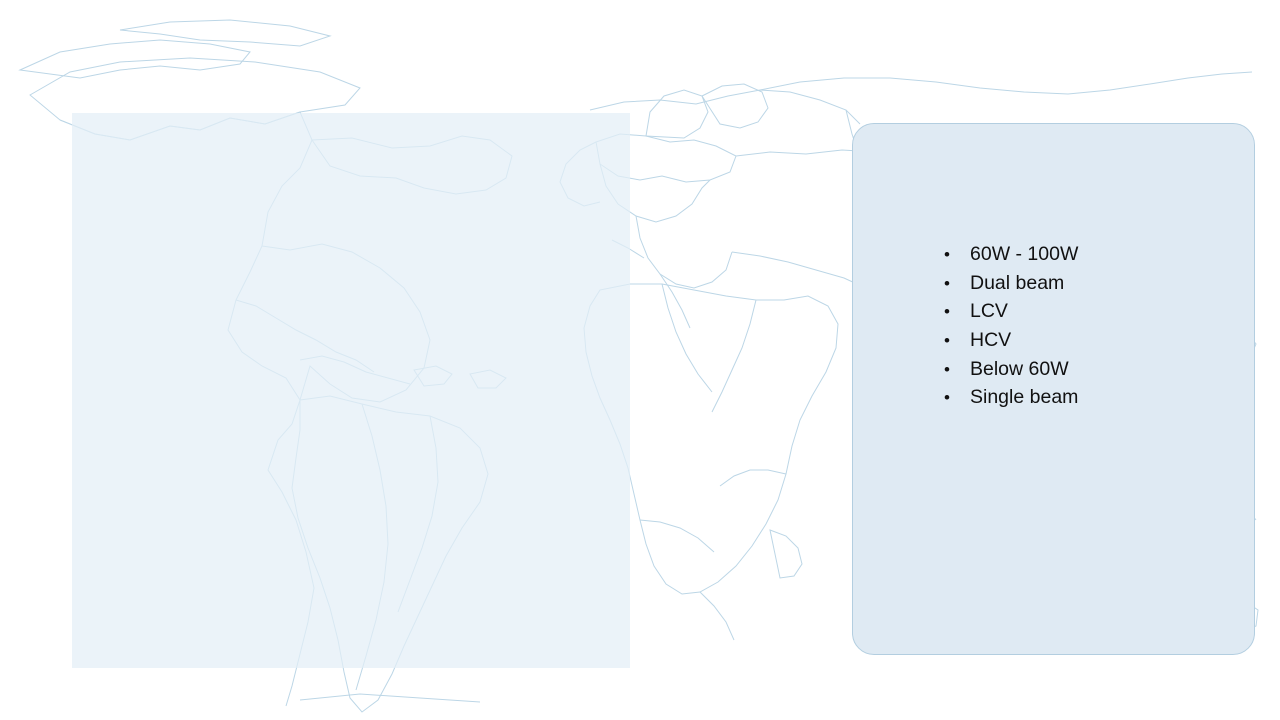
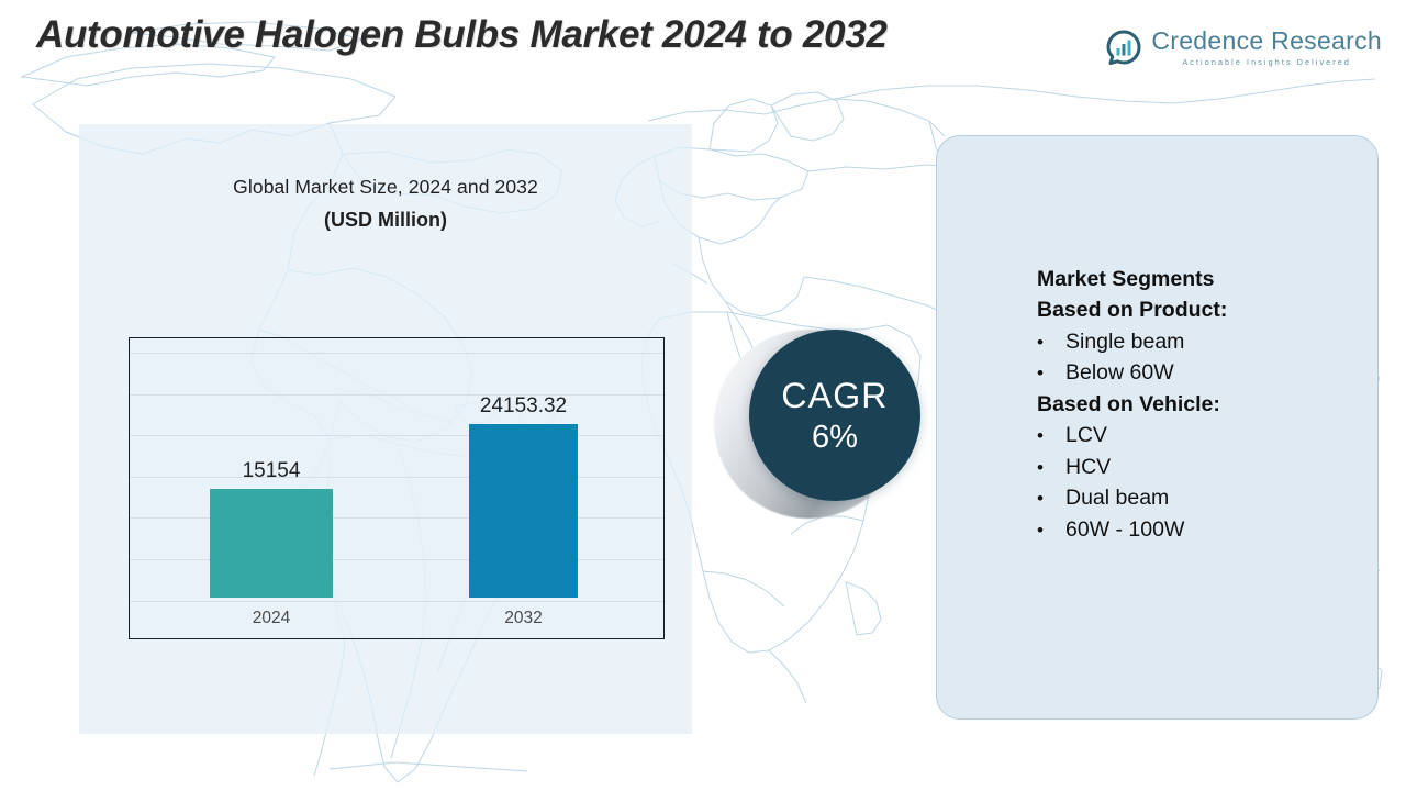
+ Automotive Halogen Bulbs Market 2024 to 2032
+ Credence Research
+ Actionable Insights Delivered
+ Global Market Size, 2024 and 2032
+ (USD Million)
+ 15154
+ 2024
+ 24153.32
+ 2032
+ CAGR
+ 6%
+ Market Segments
+ Based on Product:
  •
- 60W - 100W
+ Single beam
  •
- Dual beam
+ Below 60W
+ Based on Vehicle:
  •
  LCV
  •
  HCV
  •
- Below 60W
+ Dual beam
  •
- Single beam
+ 60W - 100W
